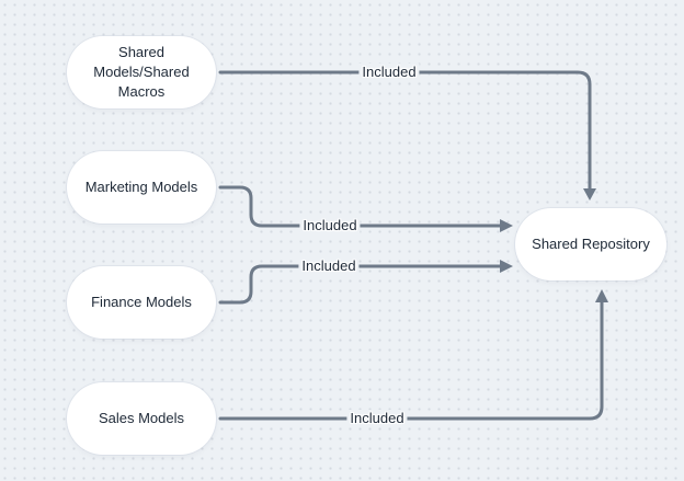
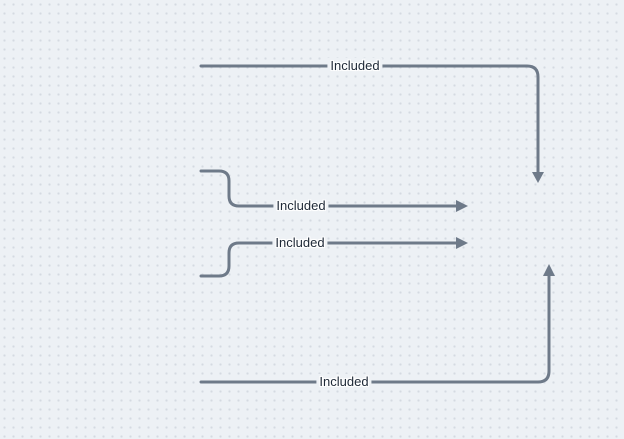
- Shared
- Models/Shared
- Macros
- Marketing Models
- Finance Models
- Sales Models
- Shared Repository
  Included
  Included
  Included
  Included
